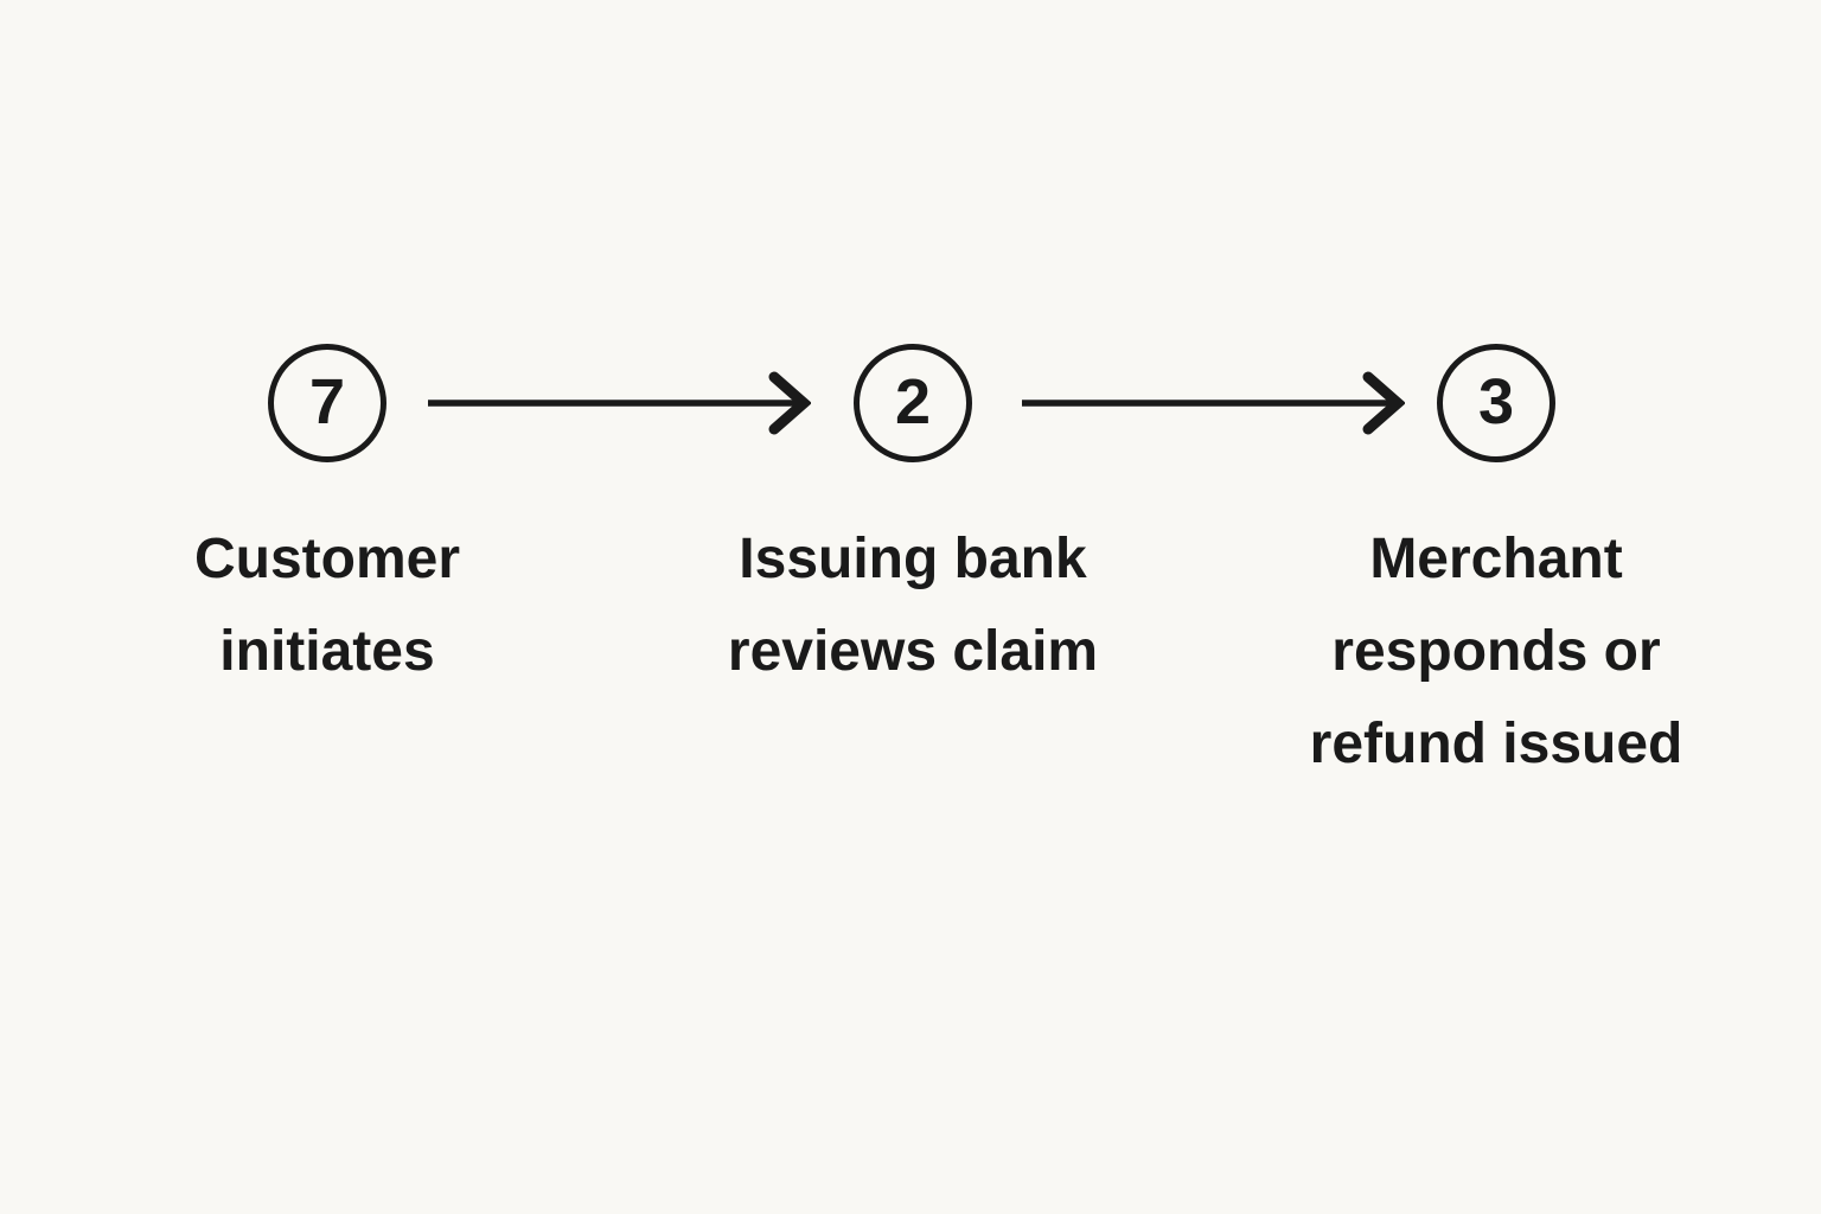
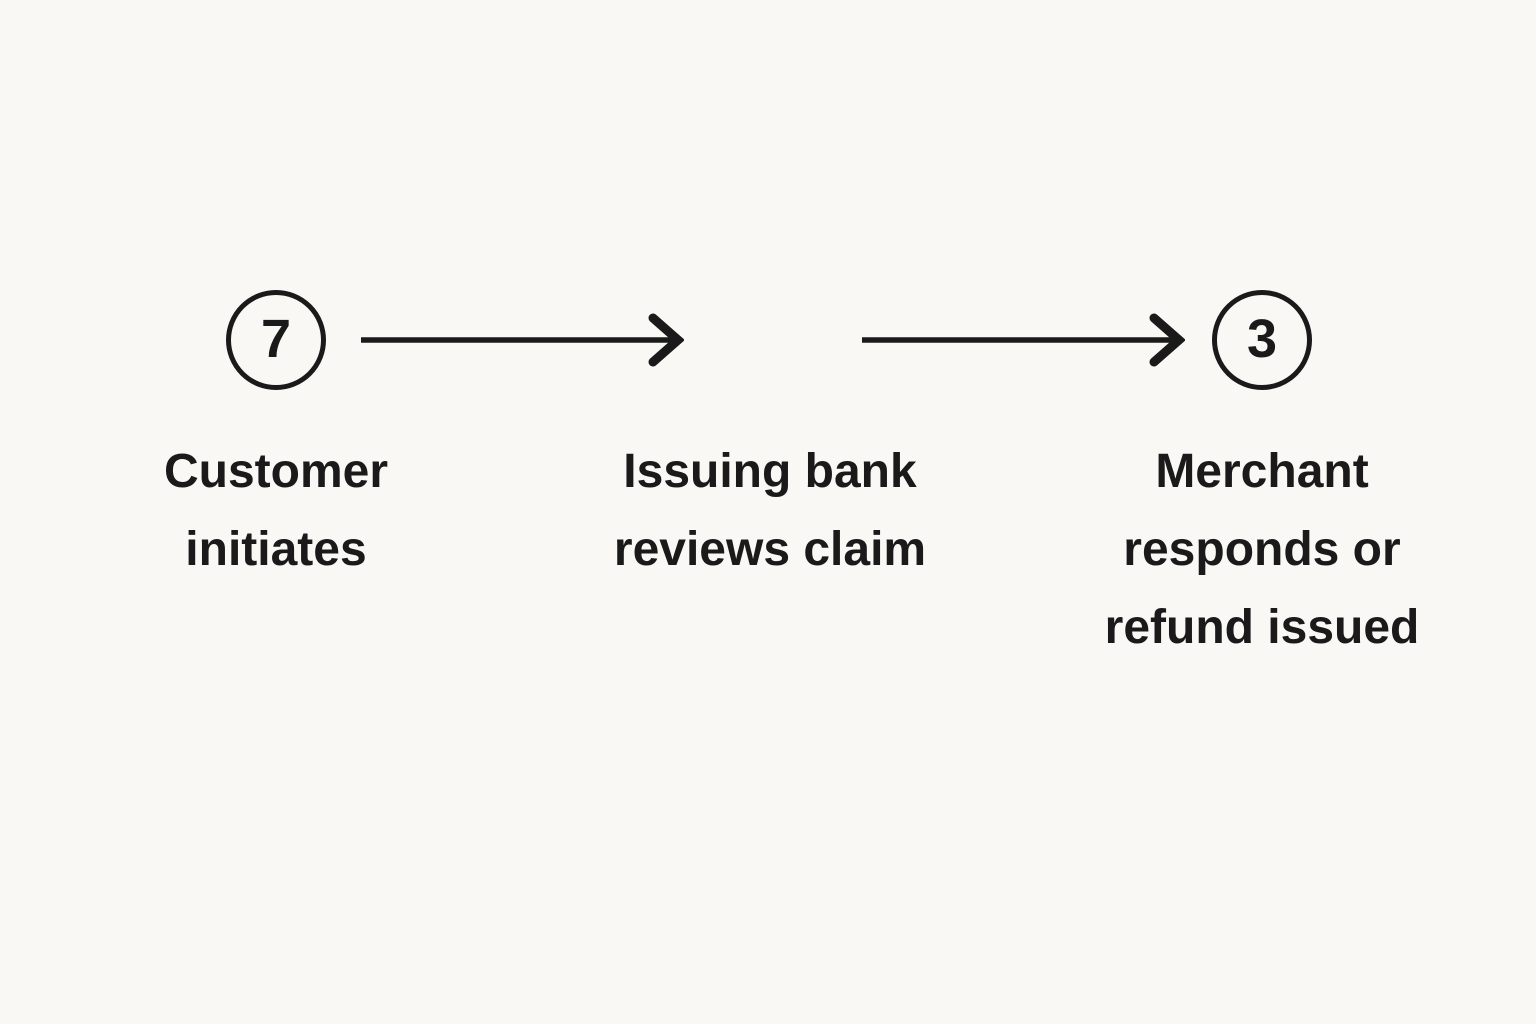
  7
  Customer
  initiates
- 2
  Issuing bank
  reviews claim
  3
  Merchant
  responds or
  refund issued
